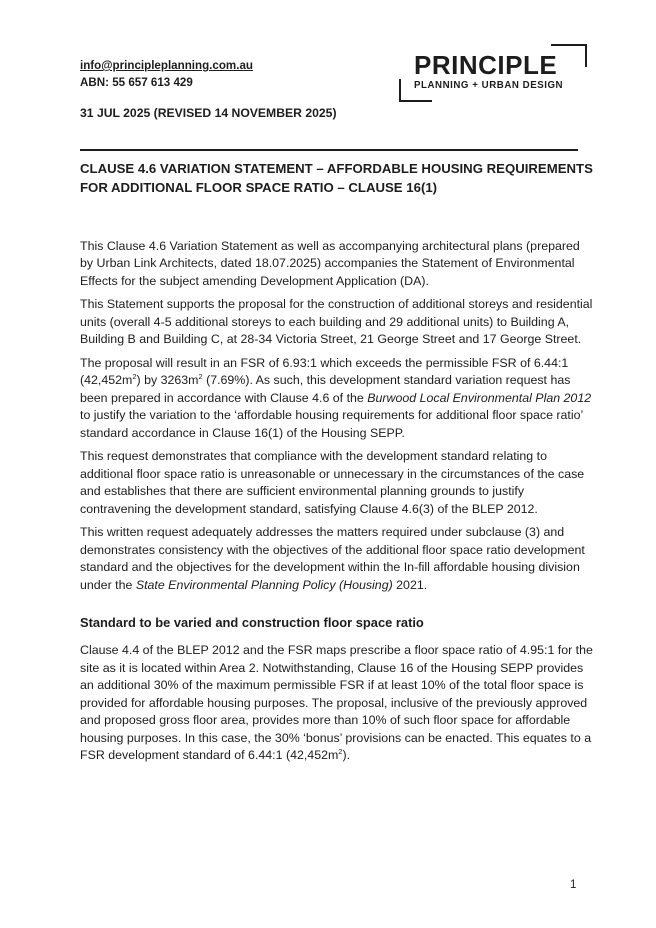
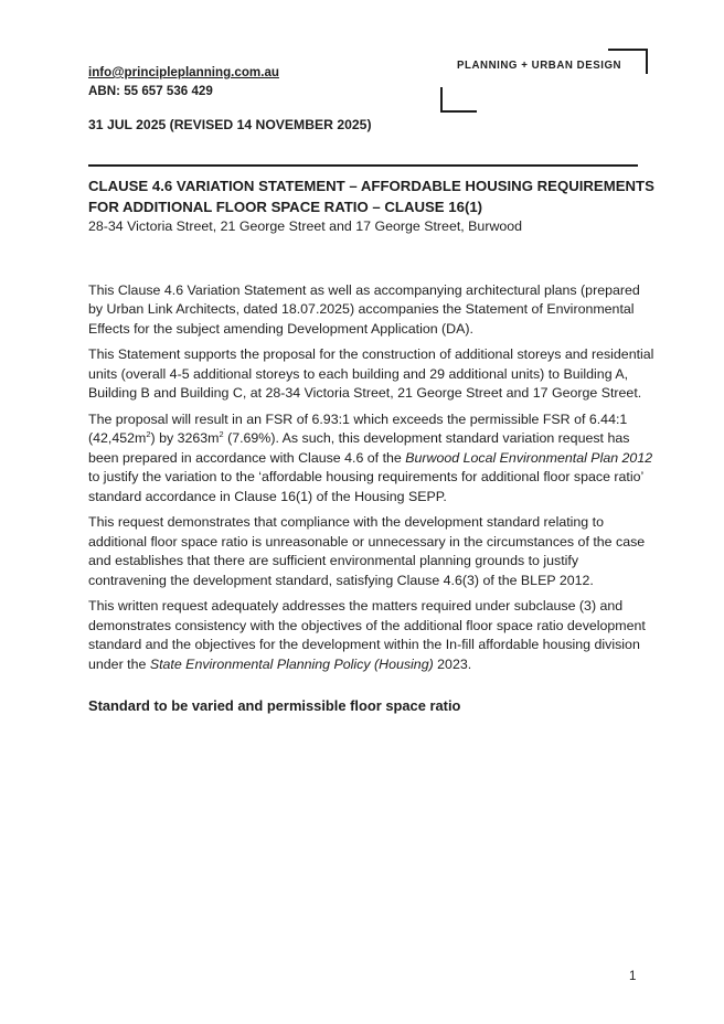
  info@principleplanning.com.au
- ABN: 55 657 613 429
+ ABN: 55 657 536 429
- PRINCIPLE
  PLANNING + URBAN DESIGN
  31 JUL 2025 (REVISED 14 NOVEMBER 2025)
  CLAUSE 4.6 VARIATION STATEMENT – AFFORDABLE HOUSING REQUIREMENTS FOR ADDITIONAL FLOOR SPACE RATIO – CLAUSE 16(1)
+ 28-34 Victoria Street, 21 George Street and 17 George Street, Burwood
  This Clause 4.6 Variation Statement as well as accompanying architectural plans (prepared by Urban Link Architects, dated 18.07.2025) accompanies the Statement of Environmental Effects for the subject amending Development Application (DA).
  This Statement supports the proposal for the construction of additional storeys and residential units (overall 4-5 additional storeys to each building and 29 additional units) to Building A, Building B and Building C, at 28-34 Victoria Street, 21 George Street and 17 George Street.
  The proposal will result in an FSR of 6.93:1 which exceeds the permissible FSR of 6.44:1 (42,452m2) by 3263m2 (7.69%). As such, this development standard variation request has been prepared in accordance with Clause 4.6 of the Burwood Local Environmental Plan 2012 to justify the variation to the ‘affordable housing requirements for additional floor space ratio’ standard accordance in Clause 16(1) of the Housing SEPP.
  This request demonstrates that compliance with the development standard relating to additional floor space ratio is unreasonable or unnecessary in the circumstances of the case and establishes that there are sufficient environmental planning grounds to justify contravening the development standard, satisfying Clause 4.6(3) of the BLEP 2012.
- This written request adequately addresses the matters required under subclause (3) and demonstrates consistency with the objectives of the additional floor space ratio development standard and the objectives for the development within the In-fill affordable housing division under the State Environmental Planning Policy (Housing) 2021.
+ This written request adequately addresses the matters required under subclause (3) and demonstrates consistency with the objectives of the additional floor space ratio development standard and the objectives for the development within the In-fill affordable housing division under the State Environmental Planning Policy (Housing) 2023.
- Standard to be varied and construction floor space ratio
+ Standard to be varied and permissible floor space ratio
- Clause 4.4 of the BLEP 2012 and the FSR maps prescribe a floor space ratio of 4.95:1 for the site as it is located within Area 2. Notwithstanding, Clause 16 of the Housing SEPP provides an additional 30% of the maximum permissible FSR if at least 10% of the total floor space is provided for affordable housing purposes. The proposal, inclusive of the previously approved and proposed gross floor area, provides more than 10% of such floor space for affordable housing purposes. In this case, the 30% ‘bonus’ provisions can be enacted. This equates to a FSR development standard of 6.44:1 (42,452m2).
  1
